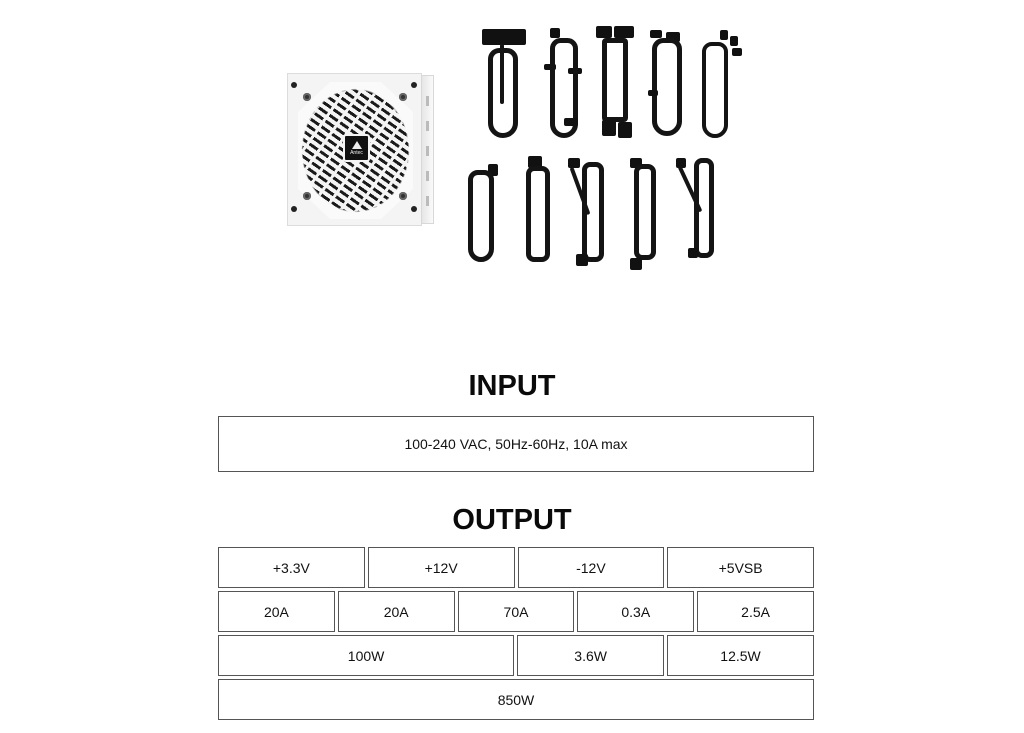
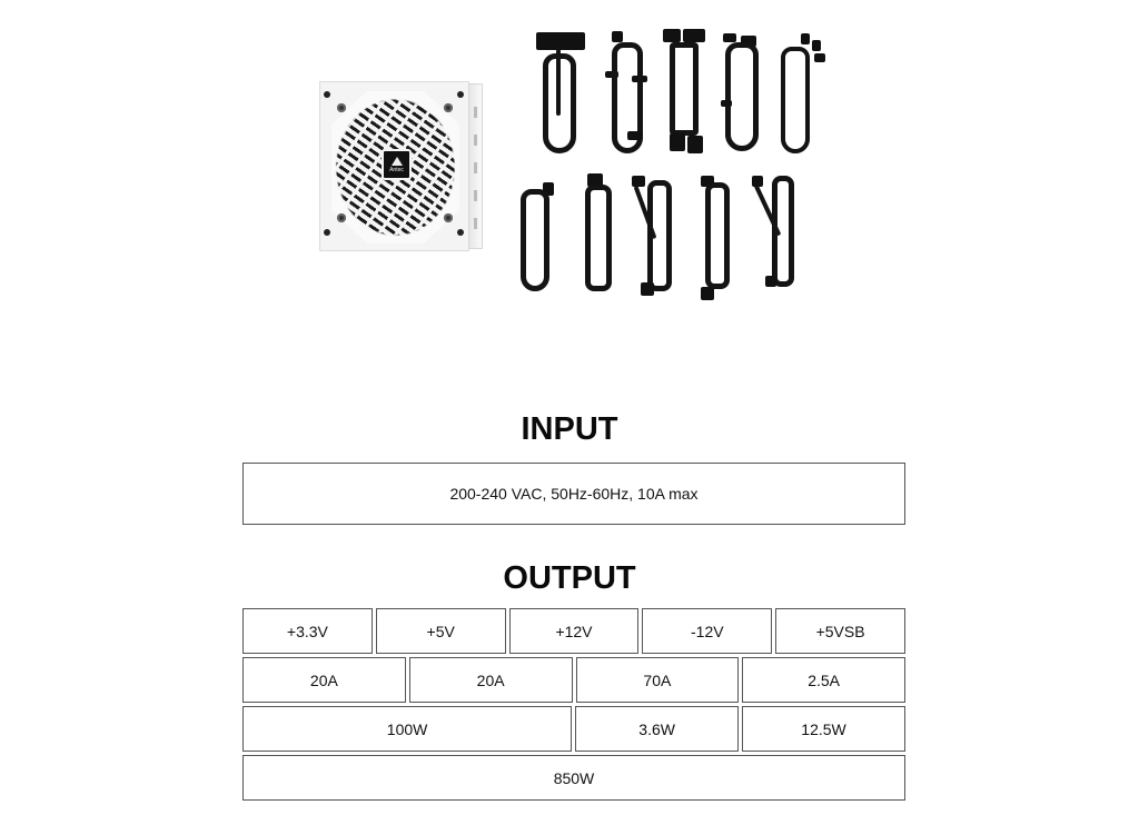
  INPUT
- 100-240 VAC, 50Hz-60Hz, 10A max
+ 200-240 VAC, 50Hz-60Hz, 10A max
  OUTPUT
  +3.3V
+ +5V
  +12V
  -12V
  +5VSB
  20A
  20A
  70A
- 0.3A
  2.5A
  100W
  3.6W
  12.5W
  850W
